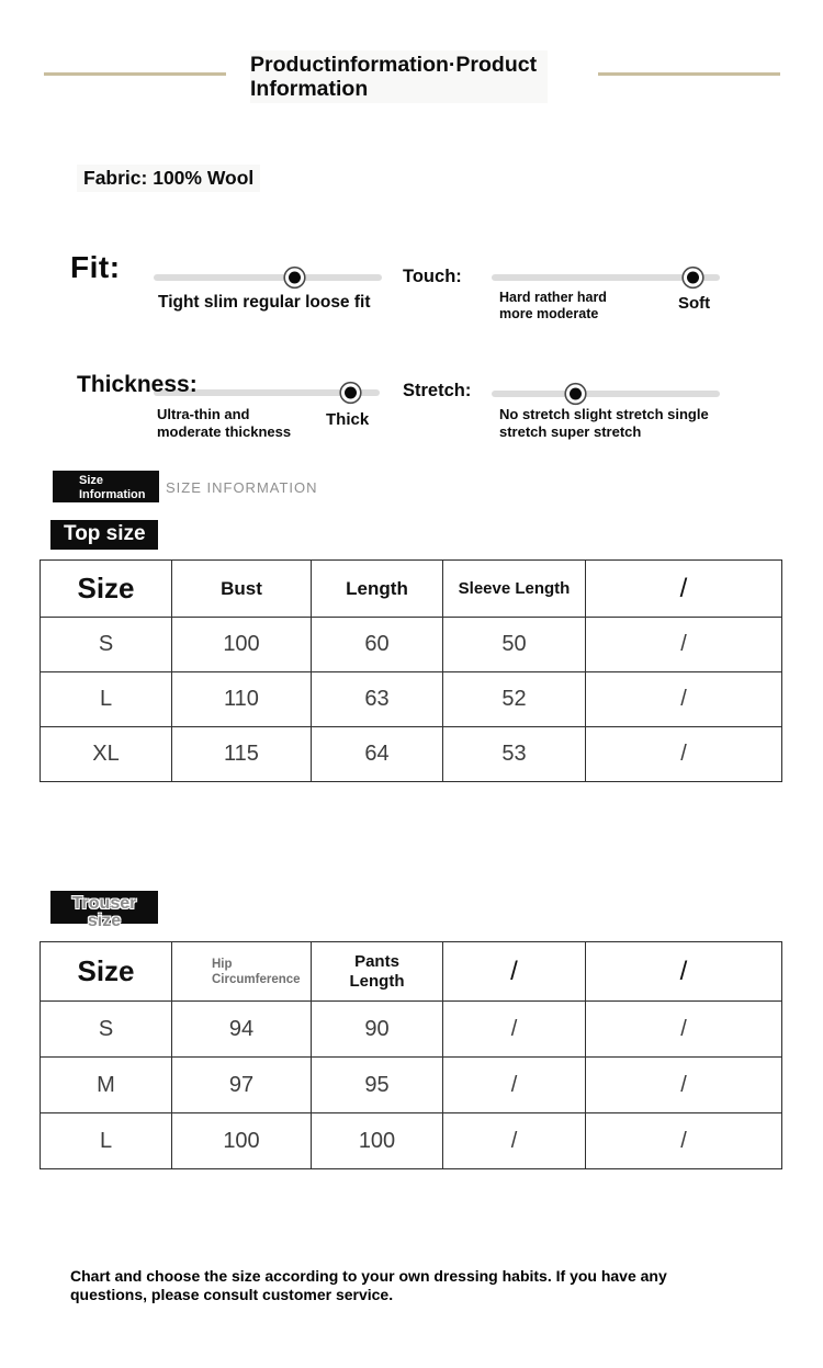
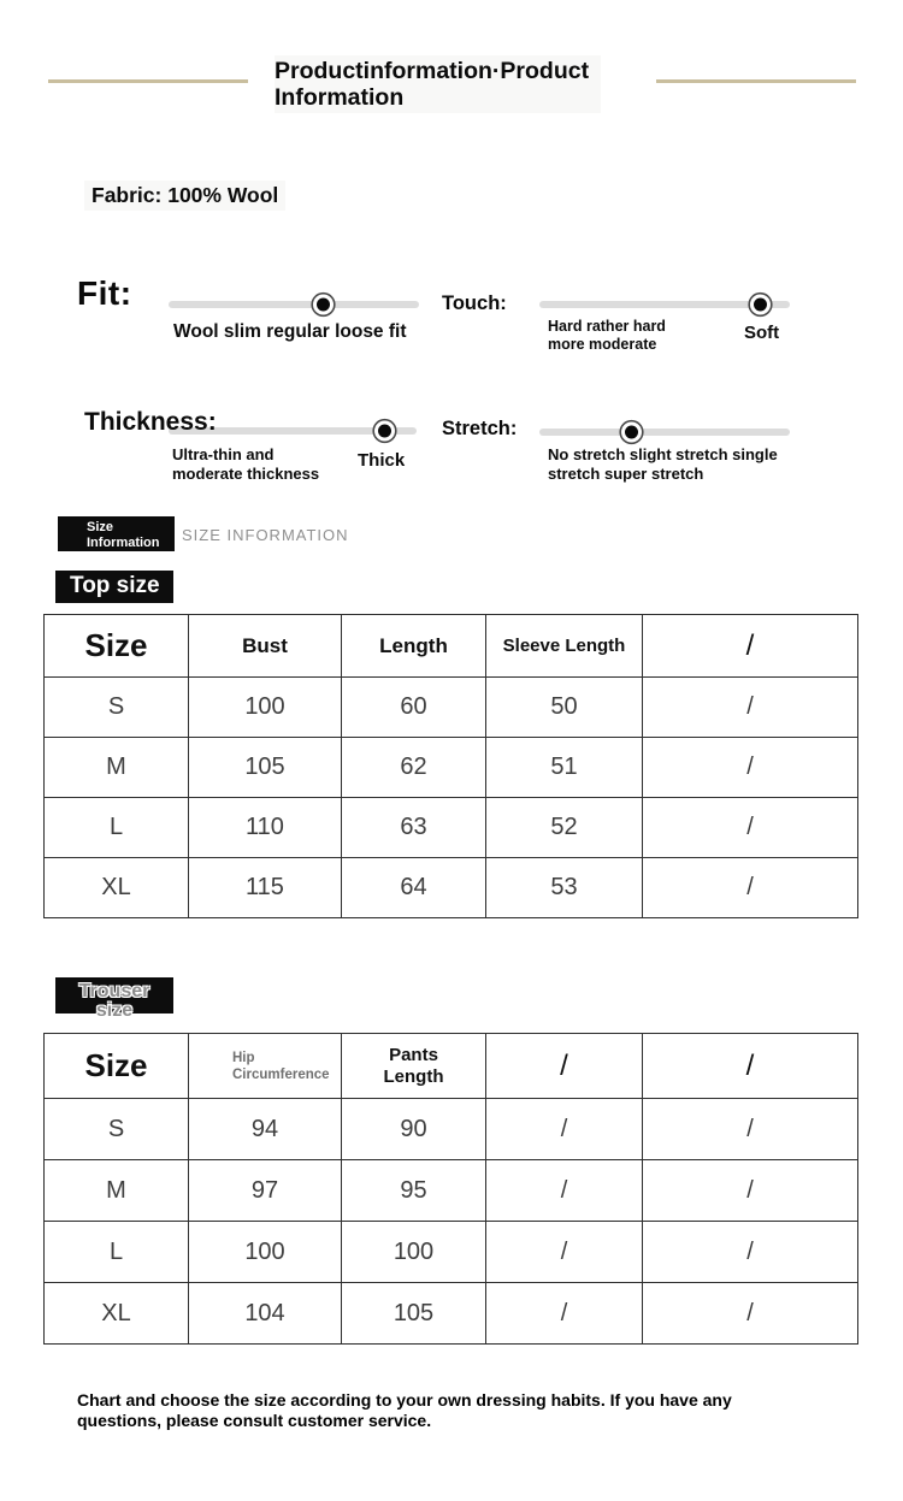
  Productinformation·Product
  Information
  Fabric: 100% Wool
  Fit:
- Tight slim regular loose fit
+ Wool slim regular loose fit
  Touch:
  Hard rather hard
  more moderate
  Soft
  Thickness:
  Ultra-thin and
  moderate thickness
  Thick
  Stretch:
  No stretch slight stretch single
  stretch super stretch
  Size
  Information
  SIZE INFORMATION
  Top size
  Size	Bust	Length	Sleeve Length	/
  S	100	60	50	/
+ M	105	62	51	/
  L	110	63	52	/
  XL	115	64	53	/
  Trouser
  size
  Size	Hip Circumference	Pants Length	/	/
  S	94	90	/	/
  M	97	95	/	/
  L	100	100	/	/
+ XL	104	105	/	/
  Chart and choose the size according to your own dressing habits. If you have any questions, please consult customer service.
